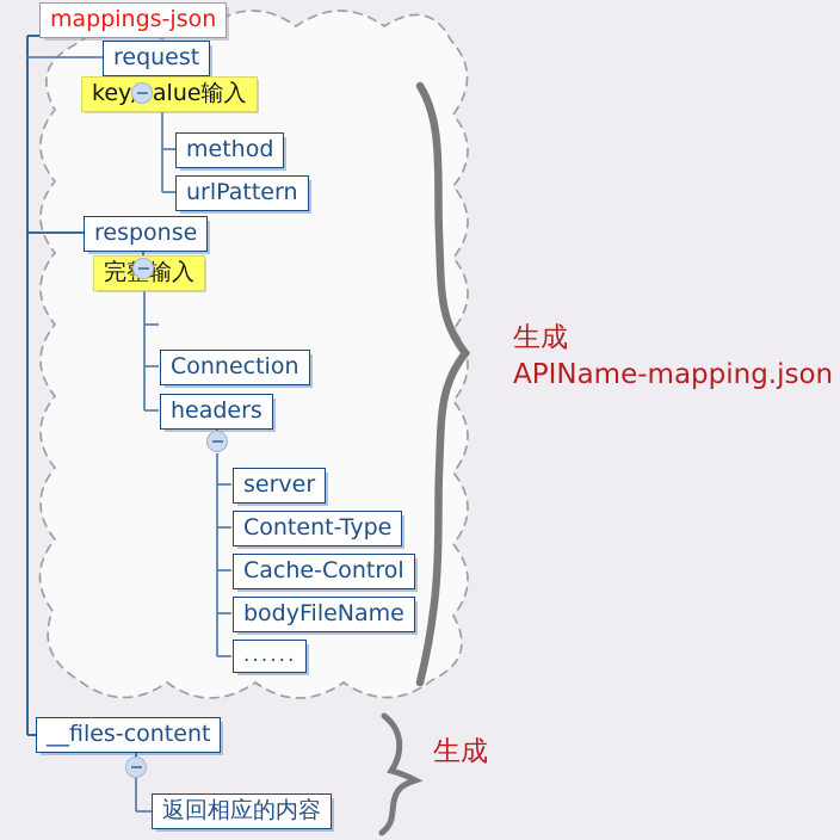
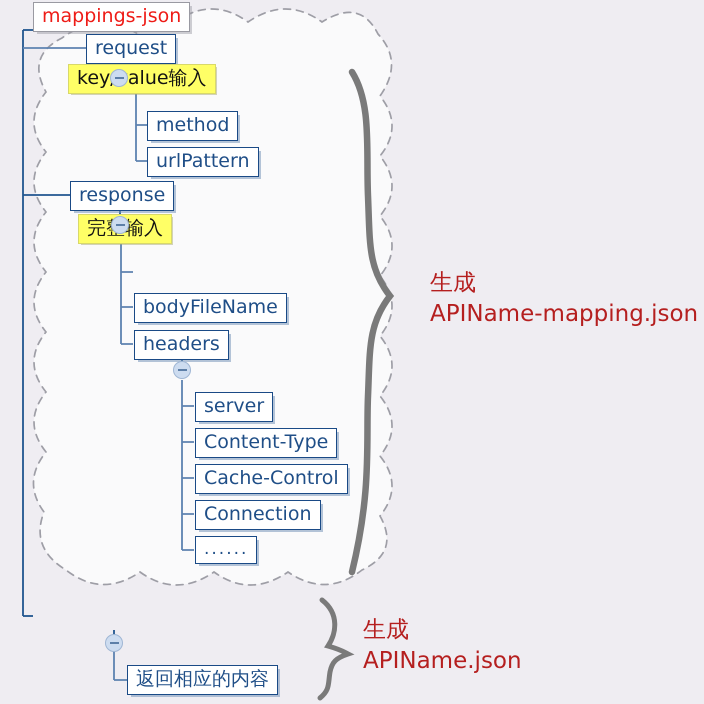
  mappings-json
  request
  keyalue输入
  method
  urlPattern
  response
  完输入
- Connection
+ bodyFileName
  headers
  server
  Content-Type
  Cache-Control
- bodyFileName
+ Connection
  ......
- __files-content
  返回相应的内容
  生成
  APIName-mapping.json
  生成
+ APIName.json
